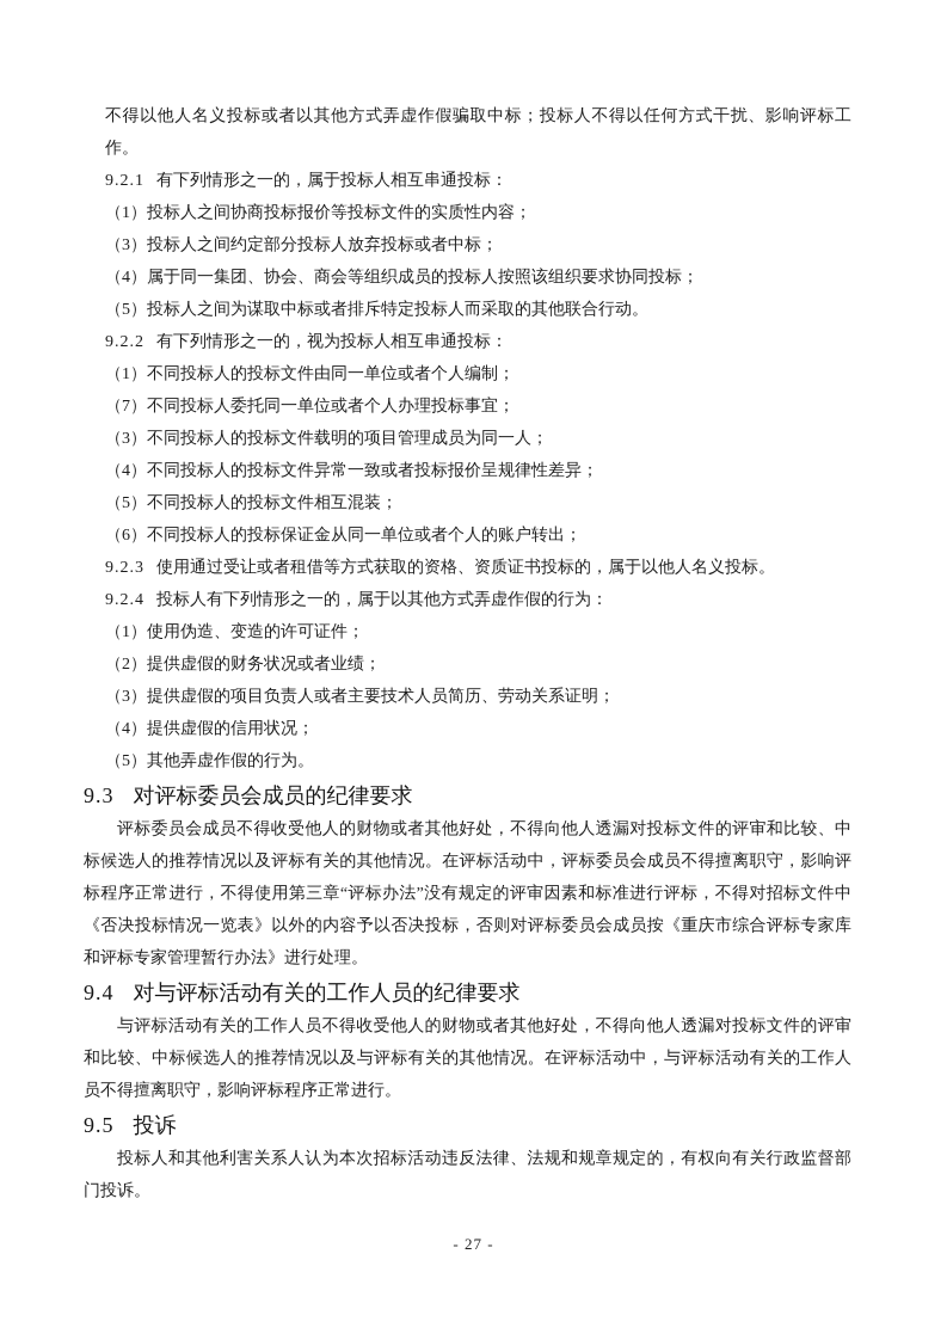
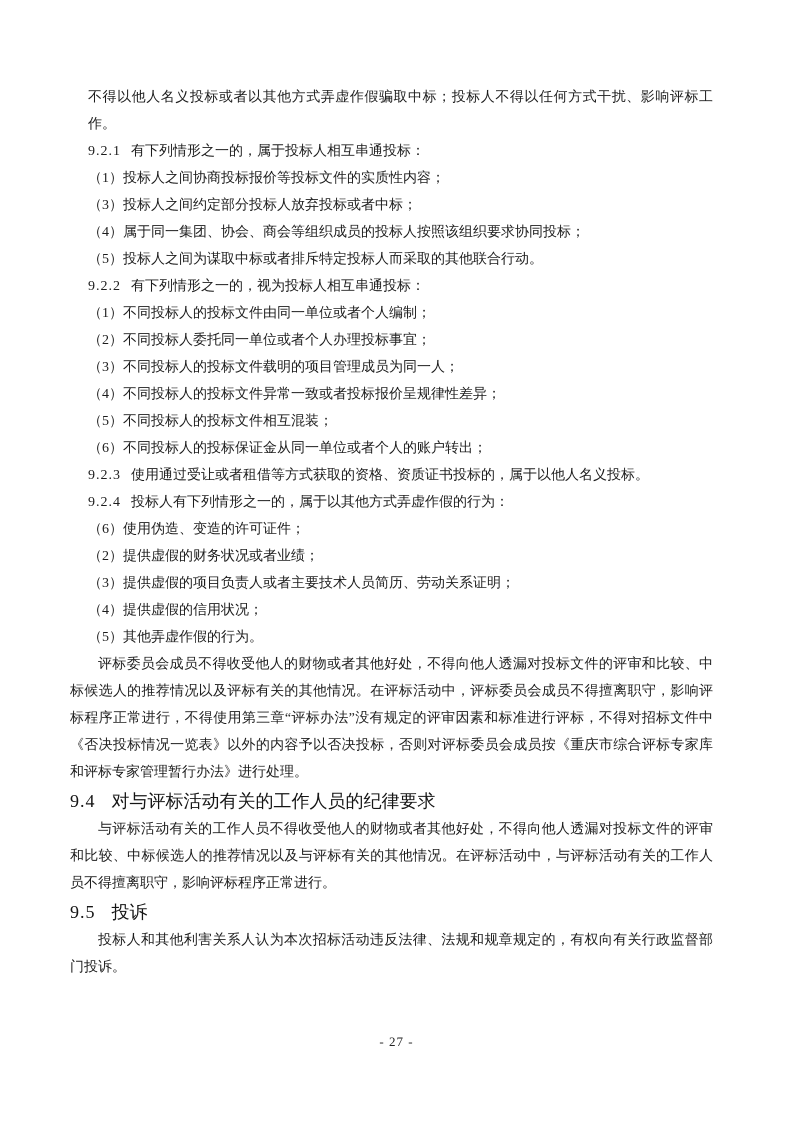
  不得以他人名义投标或者以其他方式弄虚作假骗取中标；投标人不得以任何方式干扰、影响评标工作。
  9.2.1 有下列情形之一的，属于投标人相互串通投标：
  （1）投标人之间协商投标报价等投标文件的实质性内容；
  （3）投标人之间约定部分投标人放弃投标或者中标；
  （4）属于同一集团、协会、商会等组织成员的投标人按照该组织要求协同投标；
  （5）投标人之间为谋取中标或者排斥特定投标人而采取的其他联合行动。
  9.2.2 有下列情形之一的，视为投标人相互串通投标：
  （1）不同投标人的投标文件由同一单位或者个人编制；
- （7）不同投标人委托同一单位或者个人办理投标事宜；
+ （2）不同投标人委托同一单位或者个人办理投标事宜；
  （3）不同投标人的投标文件载明的项目管理成员为同一人；
  （4）不同投标人的投标文件异常一致或者投标报价呈规律性差异；
  （5）不同投标人的投标文件相互混装；
  （6）不同投标人的投标保证金从同一单位或者个人的账户转出；
  9.2.3 使用通过受让或者租借等方式获取的资格、资质证书投标的，属于以他人名义投标。
  9.2.4 投标人有下列情形之一的，属于以其他方式弄虚作假的行为：
- （1）使用伪造、变造的许可证件；
+ （6）使用伪造、变造的许可证件；
  （2）提供虚假的财务状况或者业绩；
  （3）提供虚假的项目负责人或者主要技术人员简历、劳动关系证明；
  （4）提供虚假的信用状况；
  （5）其他弄虚作假的行为。
- 9.3 对评标委员会成员的纪律要求
  评标委员会成员不得收受他人的财物或者其他好处，不得向他人透漏对投标文件的评审和比较、中标候选人的推荐情况以及评标有关的其他情况。在评标活动中，评标委员会成员不得擅离职守，影响评标程序正常进行，不得使用第三章“评标办法”没有规定的评审因素和标准进行评标，不得对招标文件中《否决投标情况一览表》以外的内容予以否决投标，否则对评标委员会成员按《重庆市综合评标专家库和评标专家管理暂行办法》进行处理。
  9.4 对与评标活动有关的工作人员的纪律要求
  与评标活动有关的工作人员不得收受他人的财物或者其他好处，不得向他人透漏对投标文件的评审和比较、中标候选人的推荐情况以及与评标有关的其他情况。在评标活动中，与评标活动有关的工作人员不得擅离职守，影响评标程序正常进行。
  9.5 投诉
  投标人和其他利害关系人认为本次招标活动违反法律、法规和规章规定的，有权向有关行政监督部门投诉。
  - 27 -
